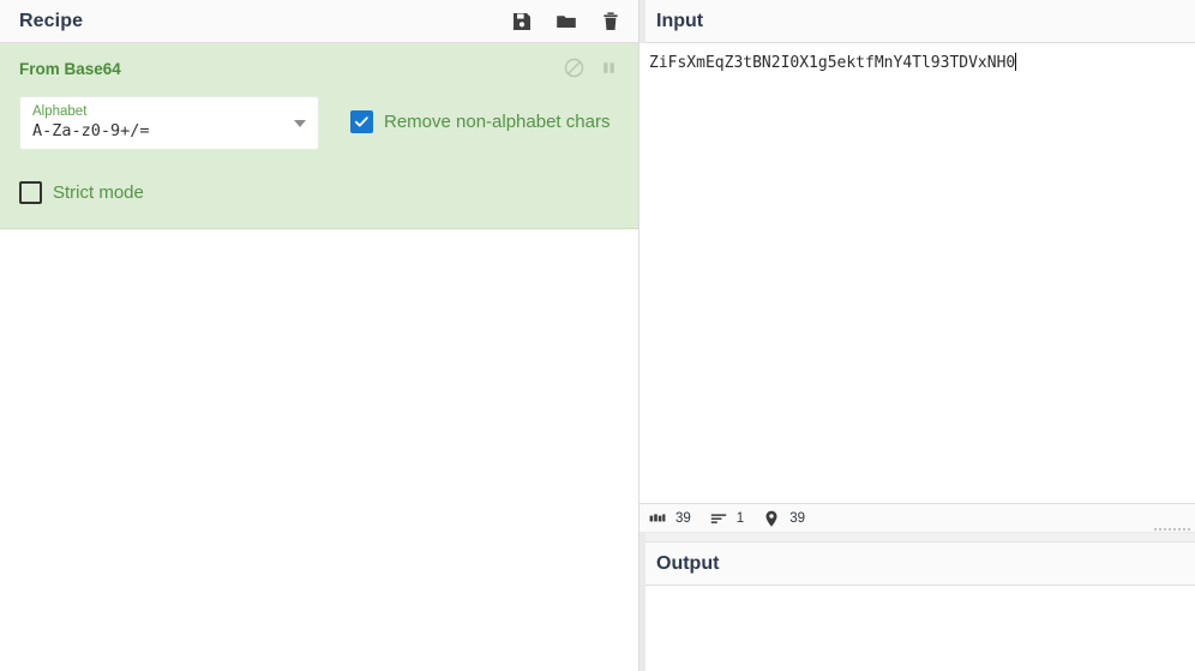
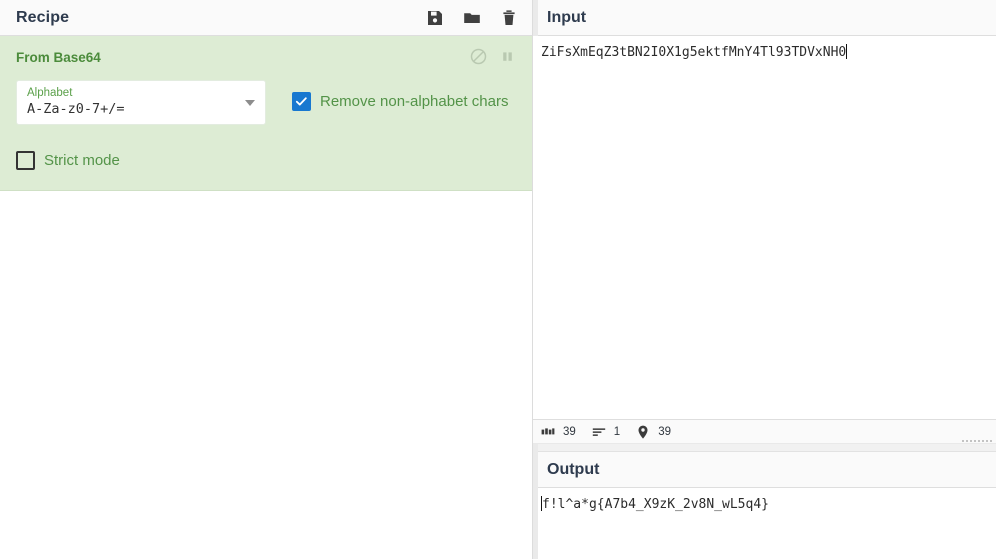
  Recipe
  From Base64
  Alphabet
- A-Za-z0-9+/=
+ A-Za-z0-7+/=
  Remove non-alphabet chars
  Strict mode
  Input
  ZiFsXmEqZ3tBN2I0X1g5ektfMnY4Tl93TDVxNH0
  39
  1
  39
  Output
+ f!l^a*g{A7b4_X9zK_2v8N_wL5q4}
